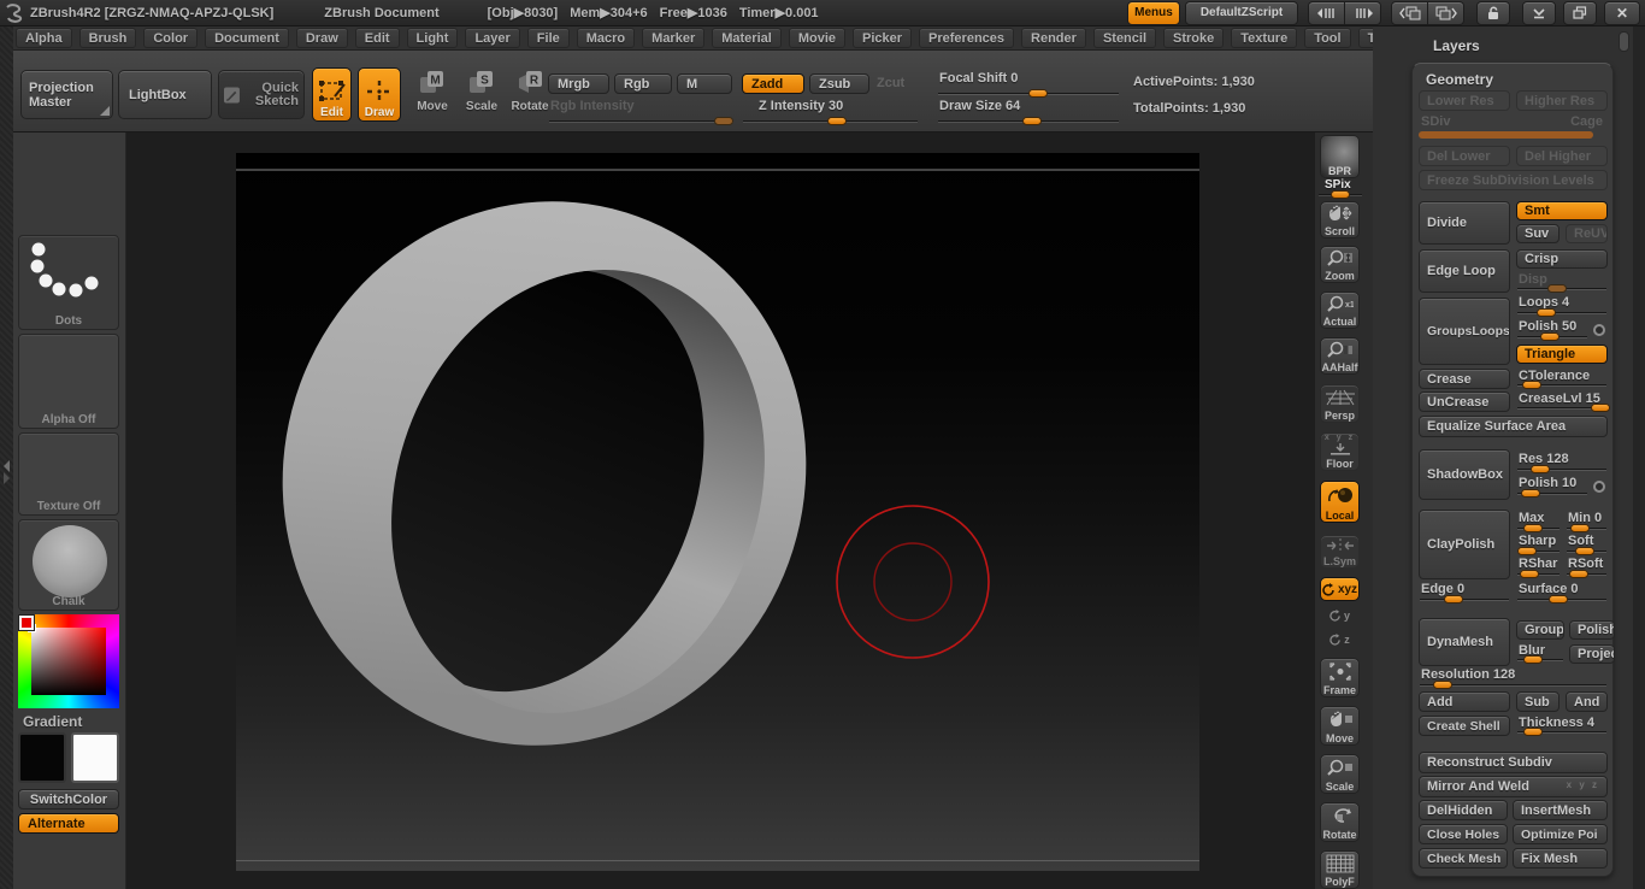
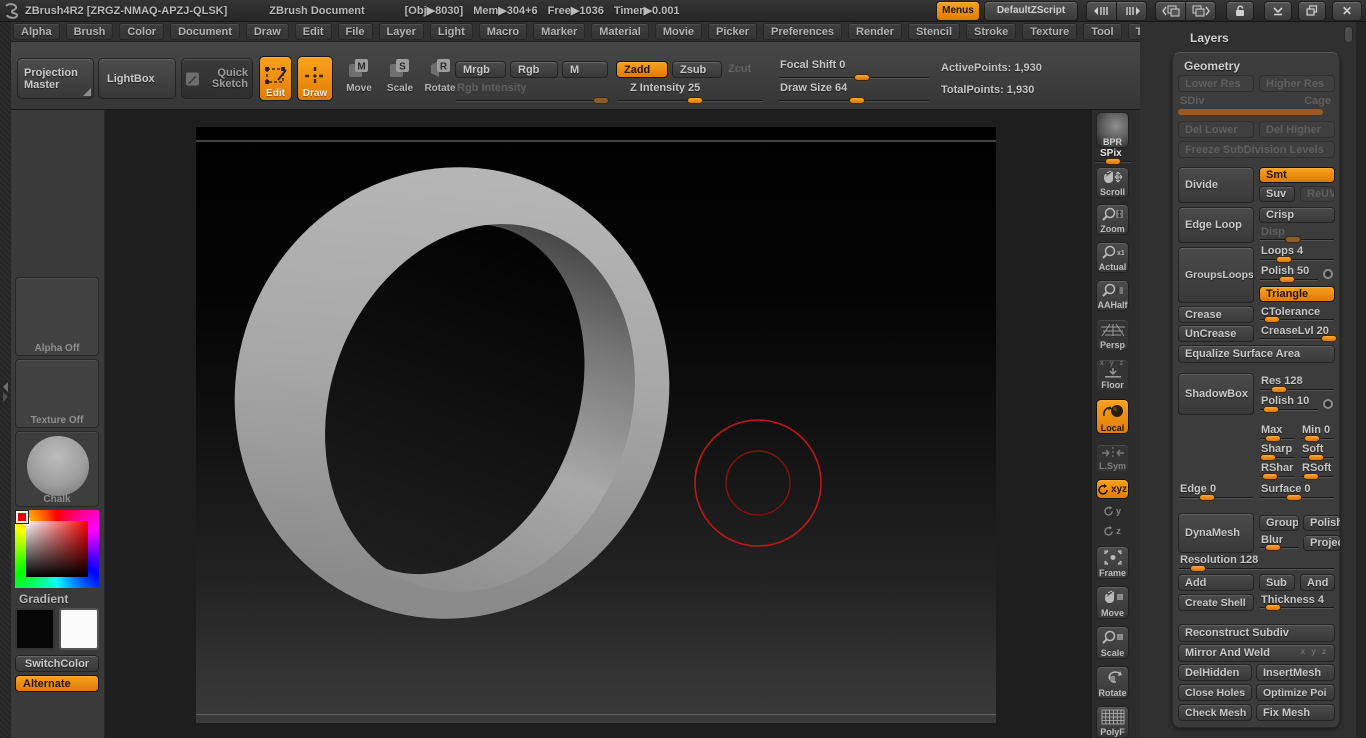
  ZBrush4R2 [ZRGZ-NMAQ-APZJ-QLSK]
  ZBrush Document
  [Obj▶8030]
  Mem▶304+6
  Free▶1036
  Timer▶0.001
  Menus
  DefaultZScript
  ✕
  Alpha
  Brush
  Color
  Document
  Draw
  Edit
- Light
+ File
  Layer
- File
+ Light
  Macro
  Marker
  Material
  Movie
  Picker
  Preferences
  Render
  Stencil
  Stroke
  Texture
  Tool
  Projection Master
  LightBox
  Quick Sketch
  Edit
  Draw
  M
  Move
  S
  Scale
  R
  Rotate
  Mrgb
  Rgb
  M
  Zadd
  Zsub
  Zcut
  Focal Shift 0
  Rgb Intensity
- Z Intensity 30
+ Z Intensity 25
  Draw Size 64
  ActivePoints: 1,930
  TotalPoints: 1,930
- Dots
  Alpha Off
  Texture Off
  Chalk
  Gradient
  SwitchColor
  Alternate
  BPR
  SPix
  Scroll
  Zoom
  Actual
  AAHalf
  Persp
  Floor
  Local
  L.Sym
  xyz
  y
  z
  Frame
  Move
  Scale
  Rotate
  PolyF
  Layers
  Geometry
  Lower Res
  Higher Res
  SDiv
  Cage
  Del Lower
  Del Higher
  Freeze SubDivision Levels
  Divide
  Smt
  Suv
  ReUV
  Edge Loop
  Crisp
  Disp
  GroupsLoops
  Loops 4
  Polish 50
  Triangle
  Crease
  CTolerance
  UnCrease
- CreaseLvl 15
+ CreaseLvl 20
  Equalize Surface Area
  ShadowBox
  Res 128
  Polish 10
- ClayPolish
  Max
  Min 0
  Sharp
  Soft
  RShar
  RSoft
  Edge 0
  Surface 0
  DynaMesh
  Group
  Polish
  Blur
  Proje
  Resolution 128
  Add
  Sub
  And
  Create Shell
  Thickness 4
  Reconstruct Subdiv
  Mirror And Weld
  x y z
  DelHidden
  InsertMesh
  Close Holes
  Optimize Poi
  Check Mesh
  Fix Mesh
